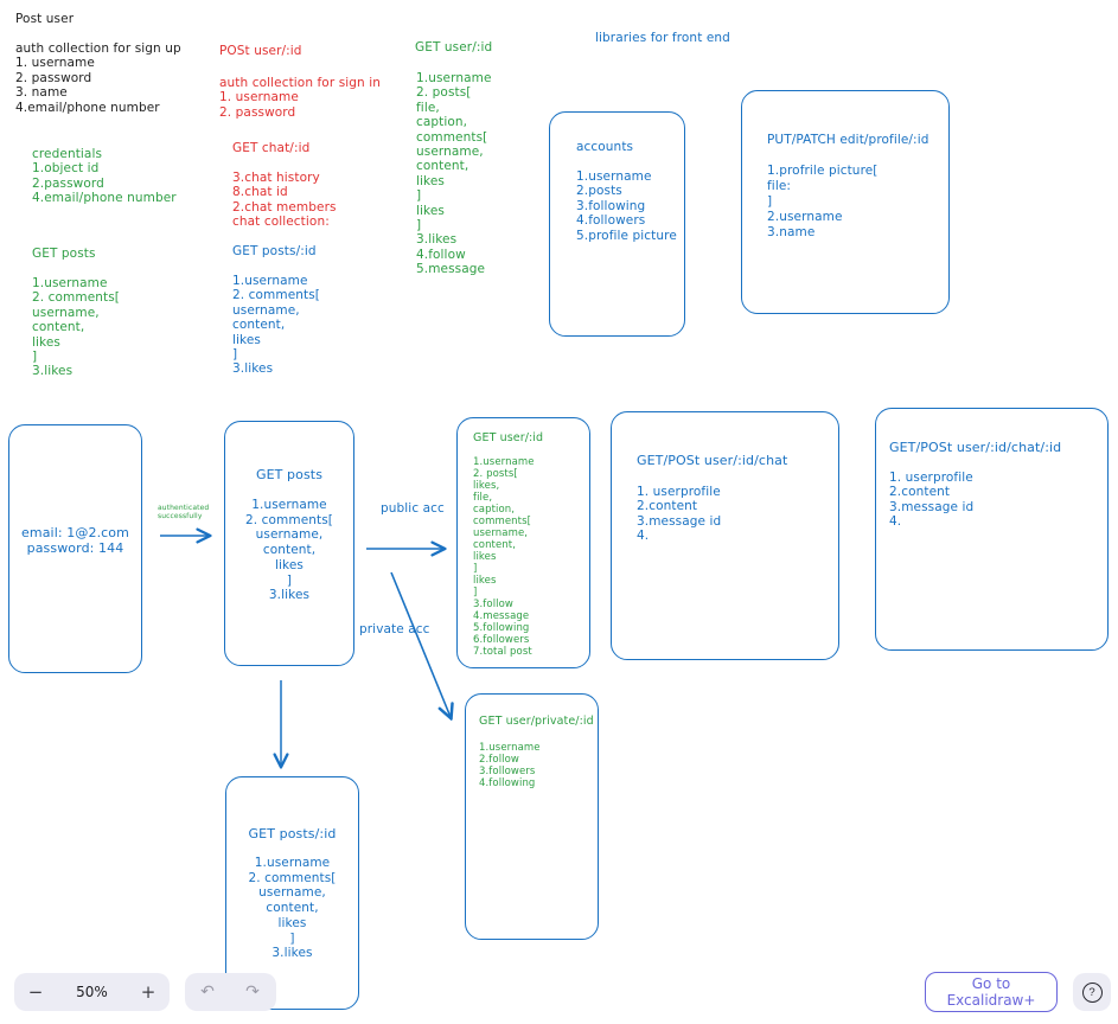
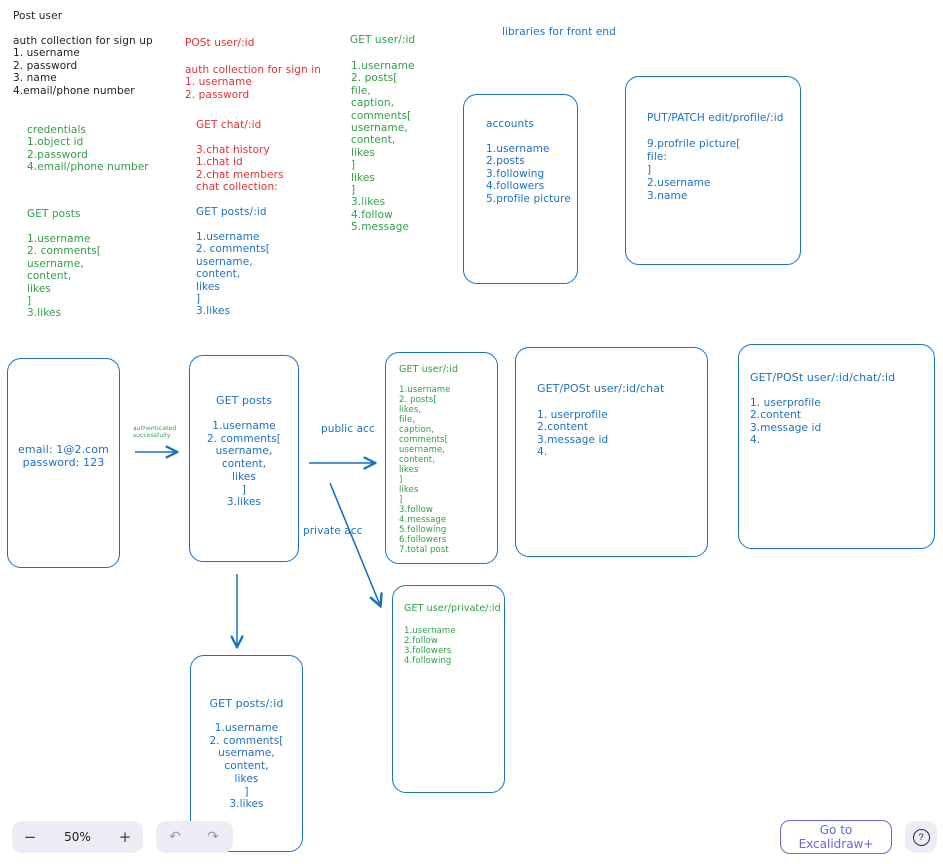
  Post user
  auth collection for sign up
  1. username
  2. password
  3. name
  4.email/phone number
  credentials
  1.object id
  2.password
  4.email/phone number
  GET posts
  1.username
  2. comments[
  username,
  content,
  likes
  ]
  3.likes
  POSt user/:id
  auth collection for sign in
  1. username
  2. password
  GET chat/:id
  3.chat history
- 8.chat id
+ 1.chat id
  2.chat members
  chat collection:
  GET posts/:id
  1.username
  2. comments[
  username,
  content,
  likes
  ]
  3.likes
  GET user/:id
  1.username
  2. posts[
  file,
  caption,
  comments[
  username,
  content,
  likes
  ]
  likes
  ]
  3.likes
  4.follow
  5.message
  libraries for front end
  public acc
  private acc
  accounts
  1.username
  2.posts
  3.following
  4.followers
  5.profile picture
  PUT/PATCH edit/profile/:id
- 1.profrile picture[
+ 9.profrile picture[
  file:
  ]
  2.username
  3.name
  email: 1@2.com
- password: 144
+ password: 123
  GET posts
  1.username
  2. comments[
  username,
  content,
  likes
  ]
  3.likes
  GET user/:id
  1.username
  2. posts[
  likes,
  file,
  caption,
  comments[
  username,
  content,
  likes
  ]
  likes
  ]
  3.follow
  4.message
  5.following
  6.followers
  7.total post
  GET/POSt user/:id/chat
  1. userprofile
  2.content
  3.message id
  4.
  GET/POSt user/:id/chat/:id
  1. userprofile
  2.content
  3.message id
  4.
  GET user/private/:id
  1.username
  2.follow
  3.followers
  4.following
  GET posts/:id
  1.username
  2. comments[
  username,
  content,
  likes
  ]
  3.likes
  −
  50%
  +
  ↶
  ↷
  Go to Excalidraw+
  ?
